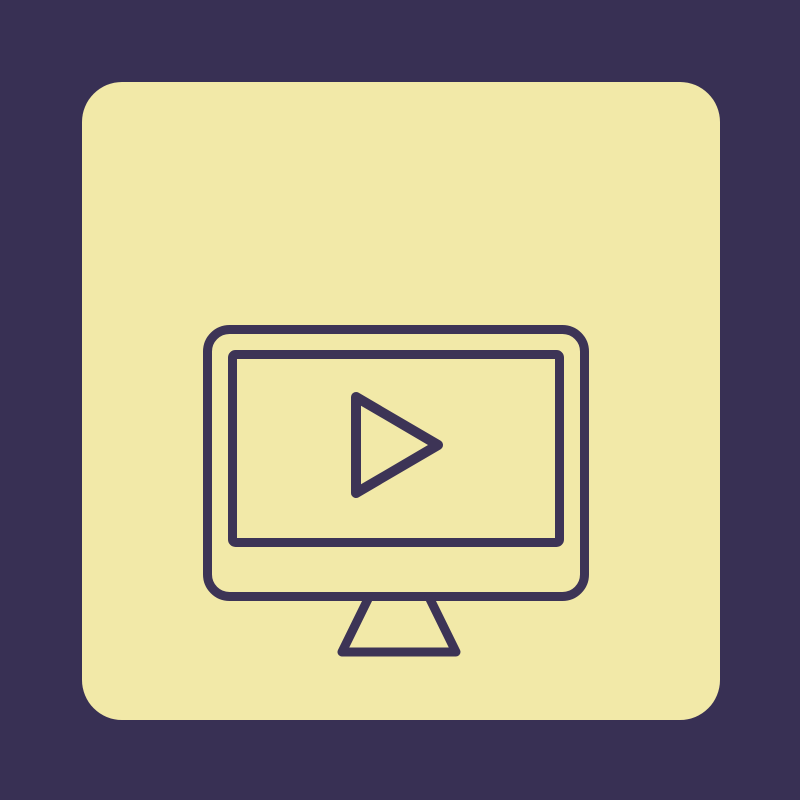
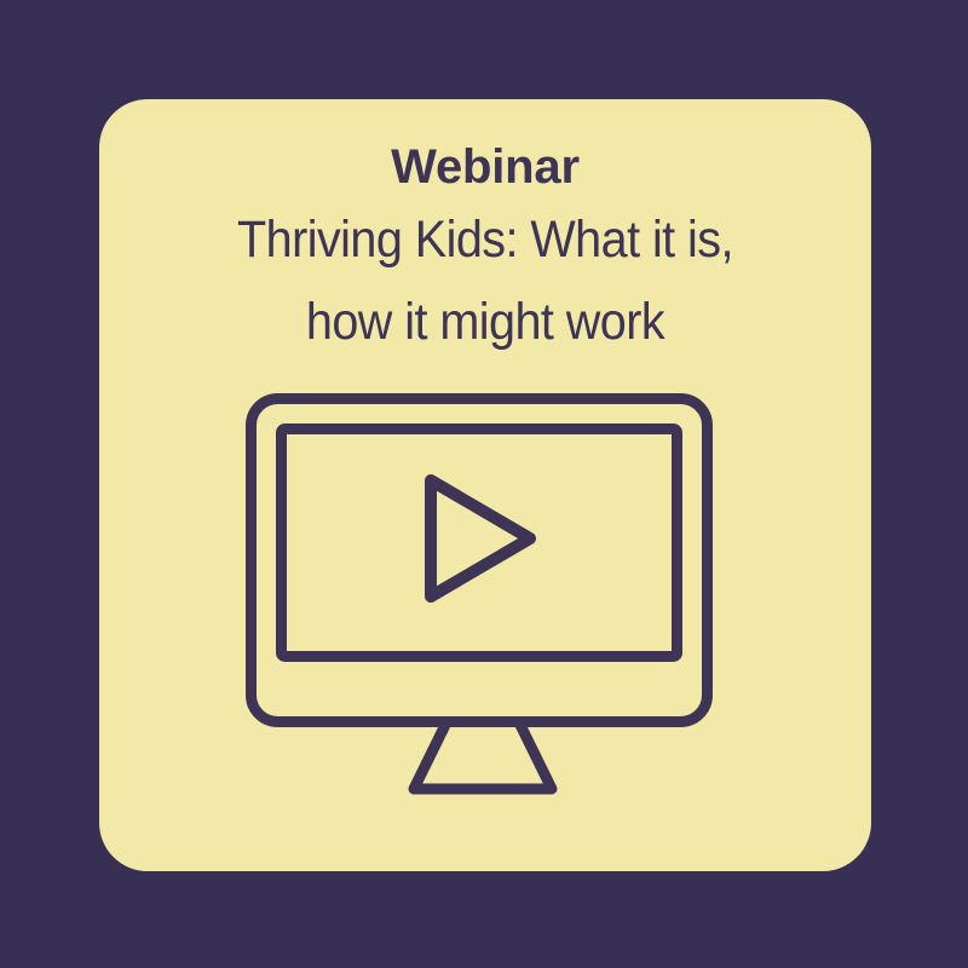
+ Webinar
+ Thriving Kids: What it is,
+ how it might work
